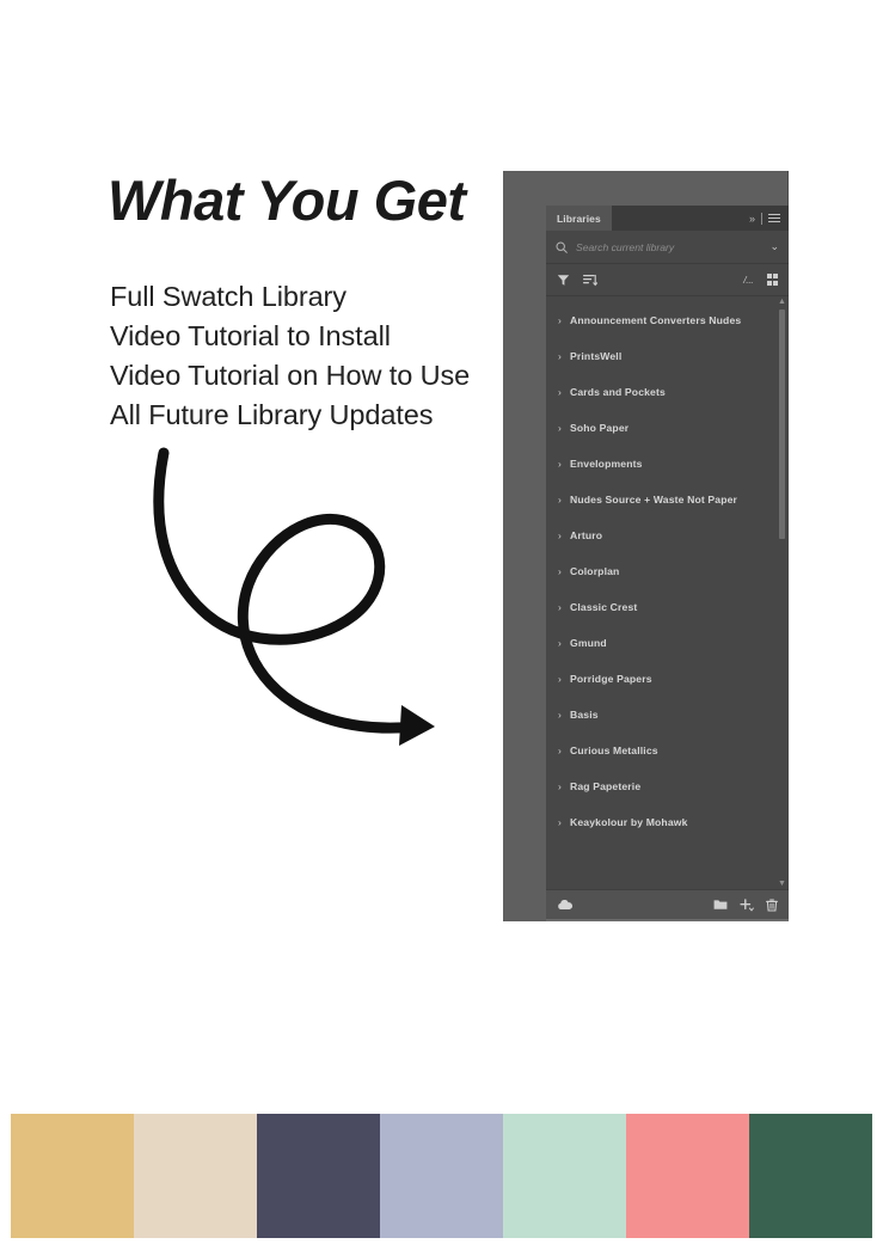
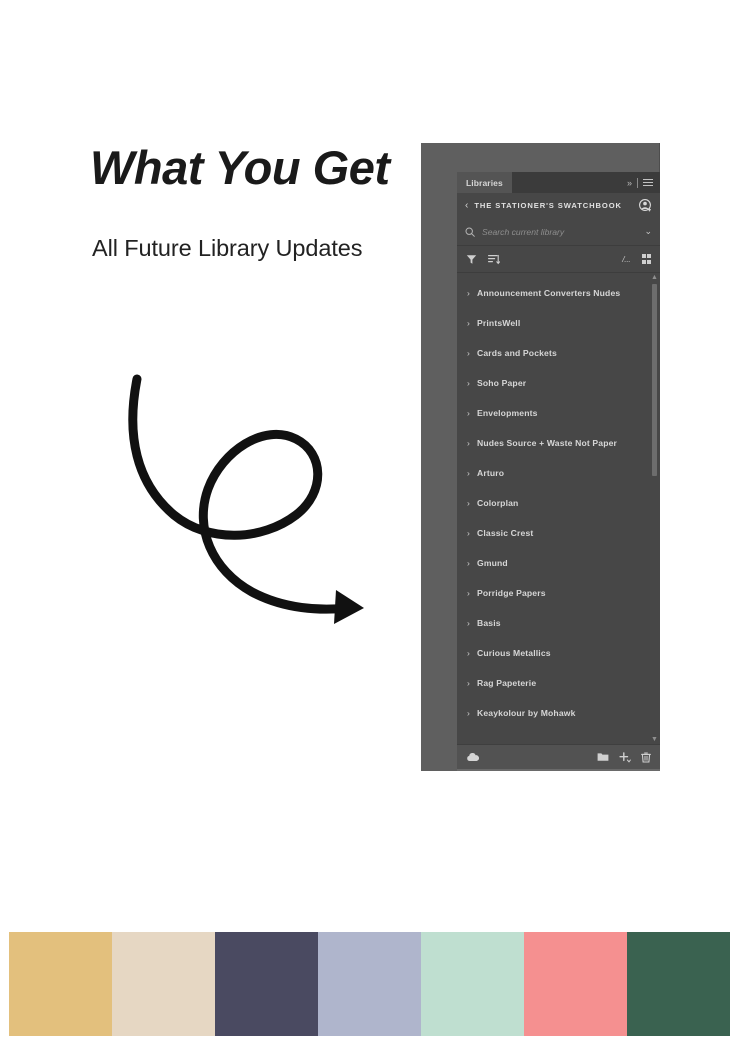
  What You Get
- Full Swatch Library
- Video Tutorial to Install
- Video Tutorial on How to Use
  All Future Library Updates
  Libraries
  »
+ ‹
+ THE STATIONER'S SWATCHBOOK
  Search current library
  ⌄
  /...
  ›
  Announcement Converters Nudes
  ›
  PrintsWell
  ›
  Cards and Pockets
  ›
  Soho Paper
  ›
  Envelopments
  ›
  Nudes Source + Waste Not Paper
  ›
  Arturo
  ›
  Colorplan
  ›
  Classic Crest
  ›
  Gmund
  ›
  Porridge Papers
  ›
  Basis
  ›
  Curious Metallics
  ›
  Rag Papeterie
  ›
  Keaykolour by Mohawk
